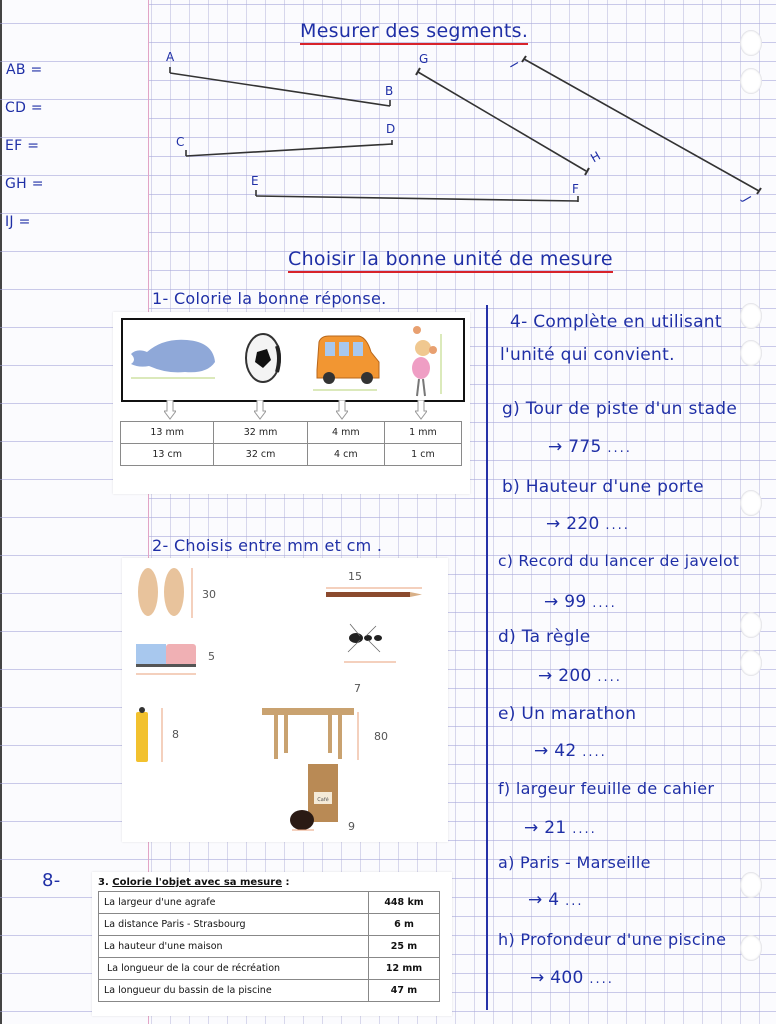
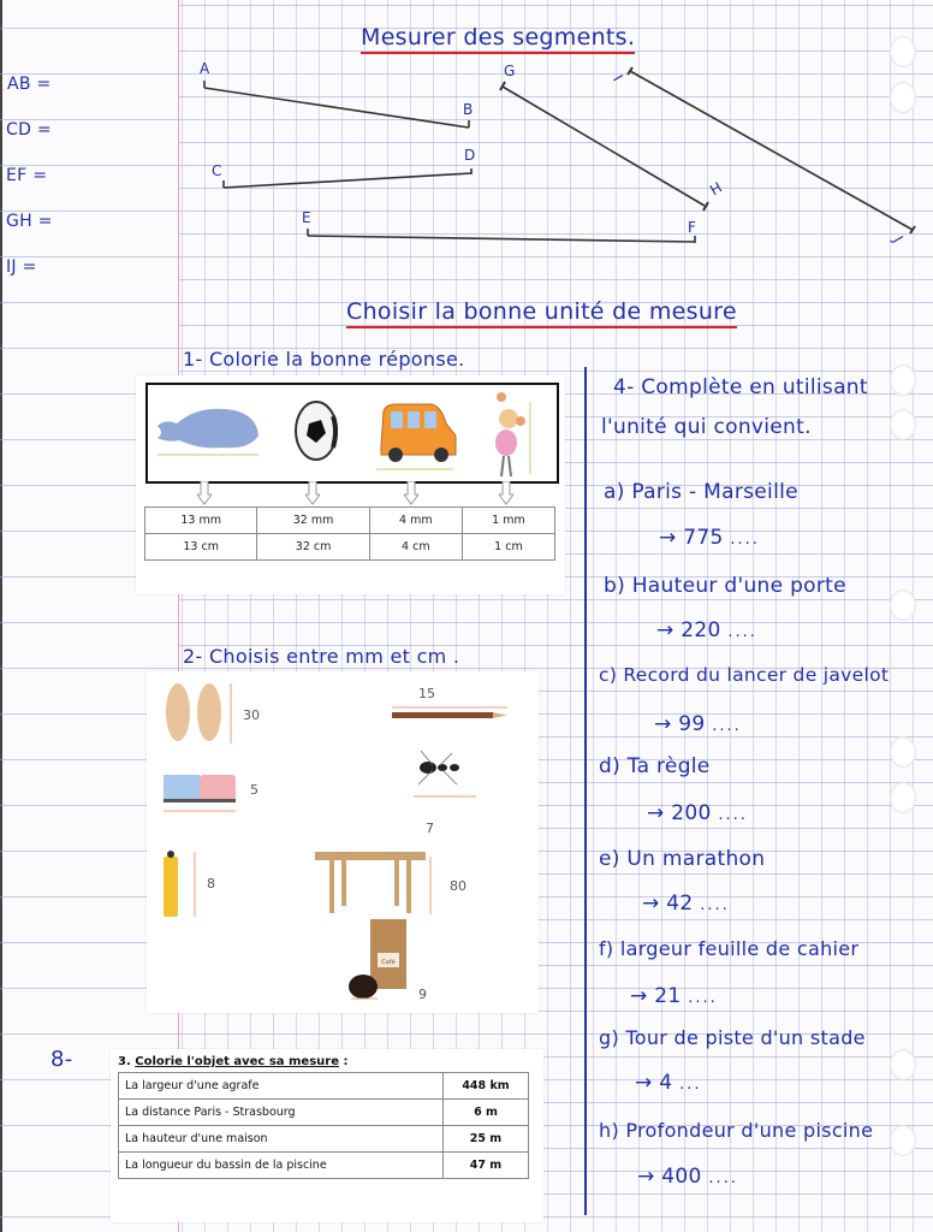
  Mesurer des segments.
  AB =
  CD =
  EF =
  GH =
  IJ =
  A
  B
  C
  D
  E
  F
  G
  Choisir la bonne unité de mesure
  1- Colorie la bonne réponse.
  13 mm	32 mm	4 mm	1 mm
  13 cm	32 cm	4 cm	1 cm
  2- Choisis entre mm et cm .
  30
  15
  5
  7
  8
  80
  9
  8-
  3. Colorie l'objet avec sa mesure :
  La largeur d'une agrafe	448 km
  La distance Paris - Strasbourg	6 m
  La hauteur d'une maison	25 m
- La longueur de la cour de récréation	12 mm
  La longueur du bassin de la piscine	47 m
  4- Complète en utilisant
  l'unité qui convient.
- g) Tour de piste d'un stade
+ a) Paris - Marseille
  → 775 ....
  b) Hauteur d'une porte
  → 220 ....
  c) Record du lancer de javelot
  → 99 ....
  d) Ta règle
  → 200 ....
  e) Un marathon
  → 42 ....
  f) largeur feuille de cahier
  → 21 ....
- a) Paris - Marseille
+ g) Tour de piste d'un stade
  → 4 ...
  h) Profondeur d'une piscine
  → 400 ....
